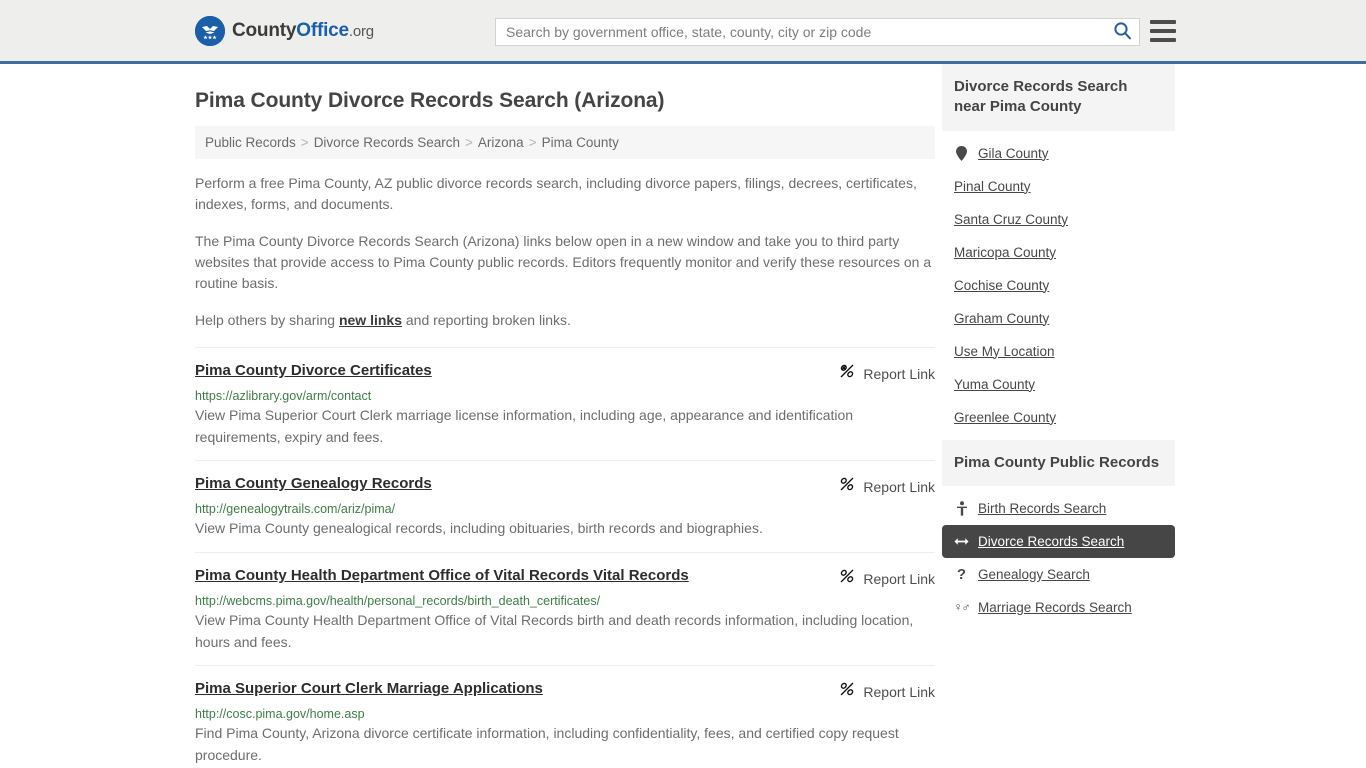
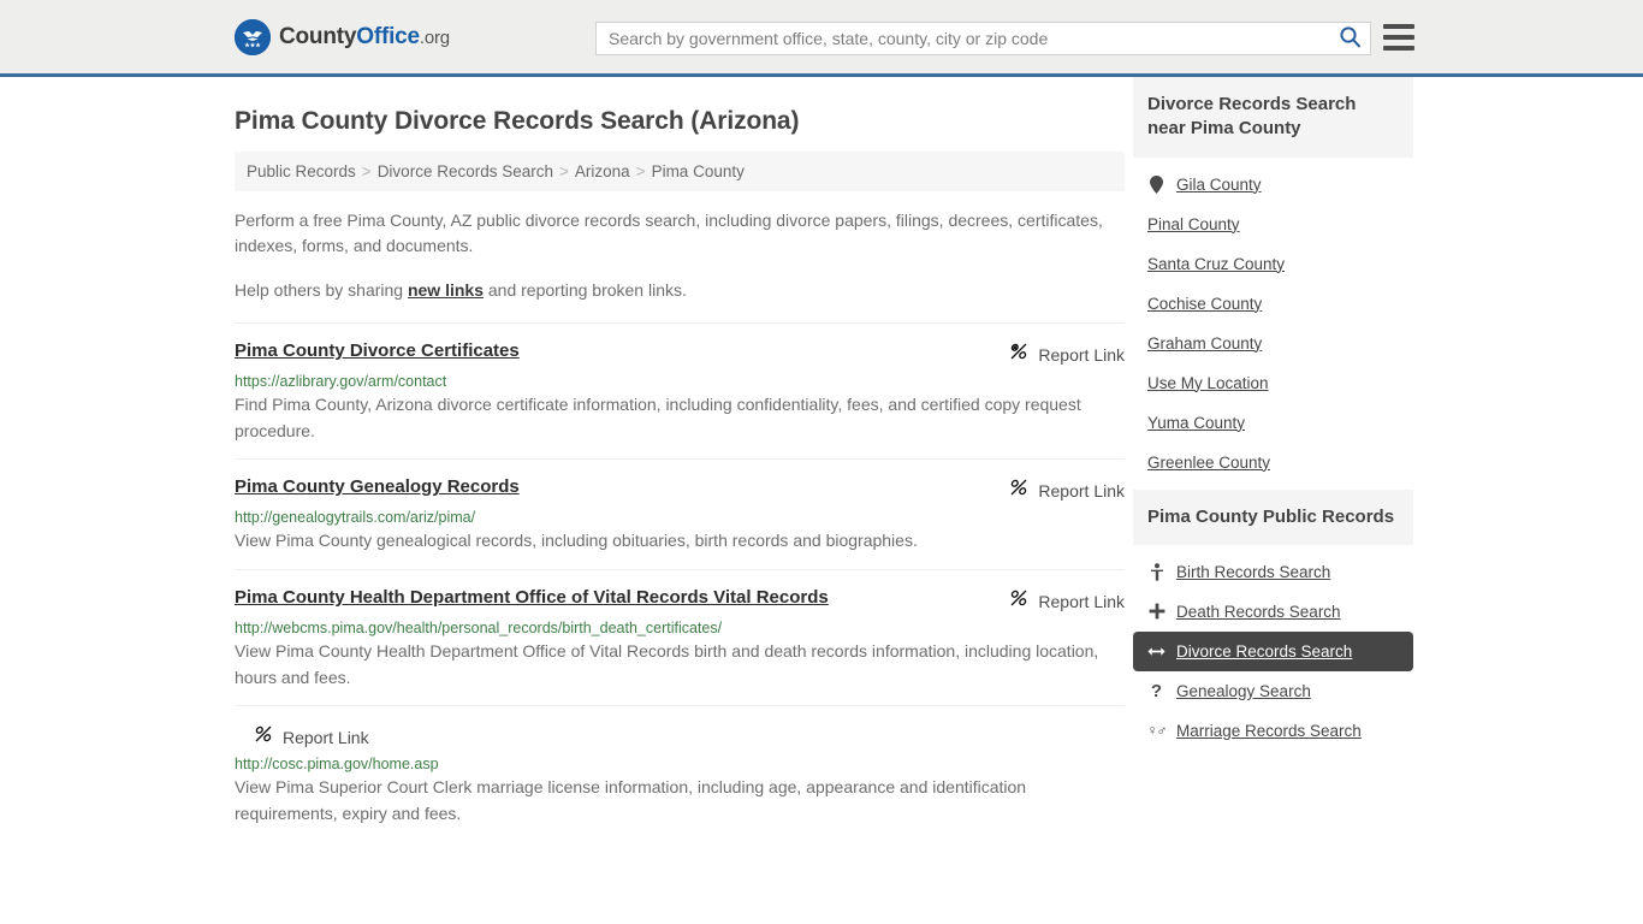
  CountyOffice.org
  Search by government office, state, county, city or zip code
  Pima County Divorce Records Search (Arizona)
  Public Records > Divorce Records Search > Arizona > Pima County
  Perform a free Pima County, AZ public divorce records search, including divorce papers, filings, decrees, certificates, indexes, forms, and documents.
- The Pima County Divorce Records Search (Arizona) links below open in a new window and take you to third party websites that provide access to Pima County public records. Editors frequently monitor and verify these resources on a routine basis.
  Help others by sharing new links and reporting broken links.
  Pima County Divorce Certificates
  Report Link
  https://azlibrary.gov/arm/contact
- View Pima Superior Court Clerk marriage license information, including age, appearance and identification requirements, expiry and fees.
+ Find Pima County, Arizona divorce certificate information, including confidentiality, fees, and certified copy request procedure.
  Pima County Genealogy Records
  Report Link
  http://genealogytrails.com/ariz/pima/
  View Pima County genealogical records, including obituaries, birth records and biographies.
  Pima County Health Department Office of Vital Records Vital Records
  Report Link
  http://webcms.pima.gov/health/personal_records/birth_death_certificates/
  View Pima County Health Department Office of Vital Records birth and death records information, including location, hours and fees.
- Pima Superior Court Clerk Marriage Applications
  Report Link
  http://cosc.pima.gov/home.asp
- Find Pima County, Arizona divorce certificate information, including confidentiality, fees, and certified copy request procedure.
+ View Pima Superior Court Clerk marriage license information, including age, appearance and identification requirements, expiry and fees.
  Divorce Records Search near Pima County
  Gila County
  Pinal County
  Santa Cruz County
- Maricopa County
  Cochise County
  Graham County
  Use My Location
  Yuma County
  Greenlee County
  Pima County Public Records
  Birth Records Search
+ Death Records Search
  Divorce Records Search
  ?
  Genealogy Search
  ♀♂
  Marriage Records Search
